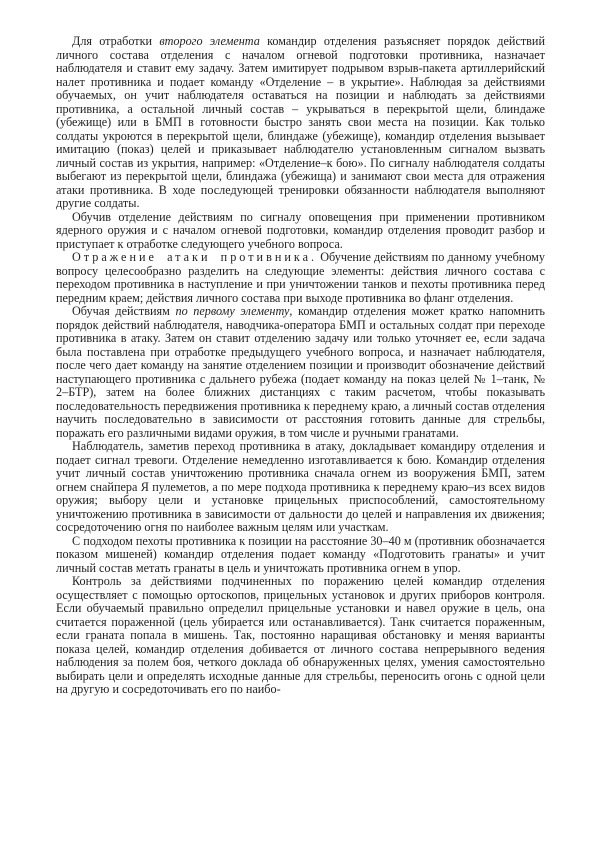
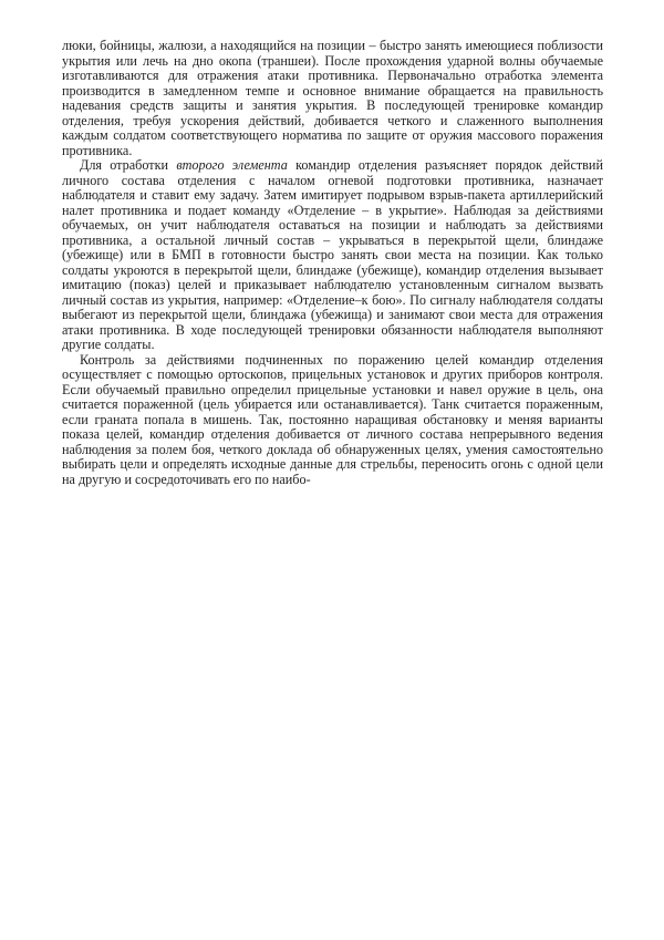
+ люки, бойницы, жалюзи, а находящийся на позиции – быстро занять имеющиеся поблизости укрытия или лечь на дно окопа (траншеи). После прохождения ударной волны обучаемые изготавливаются для отражения атаки противника. Первоначально отработка элемента производится в замедленном темпе и основное внимание обращается на правильность надевания средств защиты и занятия укрытия. В последующей тренировке командир отделения, требуя ускорения действий, добивается четкого и слаженного выполнения каждым солдатом соответствующего норматива по защите от оружия массового поражения противника.
  Для отработки второго элемента командир отделения разъясняет порядок действий личного состава отделения с началом огневой подготовки противника, назначает наблюдателя и ставит ему задачу. Затем имитирует подрывом взрыв-пакета артиллерийский налет противника и подает команду «Отделение – в укрытие». Наблюдая за действиями обучаемых, он учит наблюдателя оставаться на позиции и наблюдать за действиями противника, а остальной личный состав – укрываться в перекрытой щели, блиндаже (убежище) или в БМП в готовности быстро занять свои места на позиции. Как только солдаты укроются в перекрытой щели, блиндаже (убежище), командир отделения вызывает имитацию (показ) целей и приказывает наблюдателю установленным сигналом вызвать личный состав из укрытия, например: «Отделение–к бою». По сигналу наблюдателя солдаты выбегают из перекрытой щели, блиндажа (убежища) и занимают свои места для отражения атаки противника. В ходе последующей тренировки обязанности наблюдателя выполняют другие солдаты.
- Обучив отделение действиям по сигналу оповещения при применении противником ядерного оружия и с началом огневой подготовки, командир отделения проводит разбор и приступает к отработке следующего учебного вопроса.
- Отражение атаки противника. Обучение действиям по данному учебному вопросу целесообразно разделить на следующие элементы: действия личного состава с переходом противника в наступление и при уничтожении танков и пехоты противника перед передним краем; действия личного состава при выходе противника во фланг отделения.
- Обучая действиям по первому элементу, командир отделения может кратко напомнить порядок действий наблюдателя, наводчика-оператора БМП и остальных солдат при переходе противника в атаку. Затем он ставит отделению задачу или только уточняет ее, если задача была поставлена при отработке предыдущего учебного вопроса, и назначает наблюдателя, после чего дает команду на занятие отделением позиции и производит обозначение действий наступающего противника с дальнего рубежа (подает команду на показ целей № 1–танк, № 2–БТР), затем на более ближних дистанциях с таким расчетом, чтобы показывать последовательность передвижения противника к переднему краю, а личный состав отделения научить последовательно в зависимости от расстояния готовить данные для стрельбы, поражать его различными видами оружия, в том числе и ручными гранатами.
- Наблюдатель, заметив переход противника в атаку, докладывает командиру отделения и подает сигнал тревоги. Отделение немедленно изготавливается к бою. Командир отделения учит личный состав уничтожению противника сначала огнем из вооружения БМП, затем огнем снайпера Я пулеметов, а по мере подхода противника к переднему краю–из всех видов оружия; выбору цели и установке прицельных приспособлений, самостоятельному уничтожению противника в зависимости от дальности до целей и направления их движения; сосредоточению огня по наиболее важным целям или участкам.
- С подходом пехоты противника к позиции на расстояние 30–40 м (противник обозначается показом мишеней) командир отделения подает команду «Подготовить гранаты» и учит личный состав метать гранаты в цель и уничтожать противника огнем в упор.
  Контроль за действиями подчиненных по поражению целей командир отделения осуществляет с помощью ортоскопов, прицельных установок и других приборов контроля. Если обучаемый правильно определил прицельные установки и навел оружие в цель, она считается пораженной (цель убирается или останавливается). Танк считается пораженным, если граната попала в мишень. Так, постоянно наращивая обстановку и меняя варианты показа целей, командир отделения добивается от личного состава непрерывного ведения наблюдения за полем боя, четкого доклада об обнаруженных целях, умения самостоятельно выбирать цели и определять исходные данные для стрельбы, переносить огонь с одной цели на другую и сосредоточивать его по наибо-
